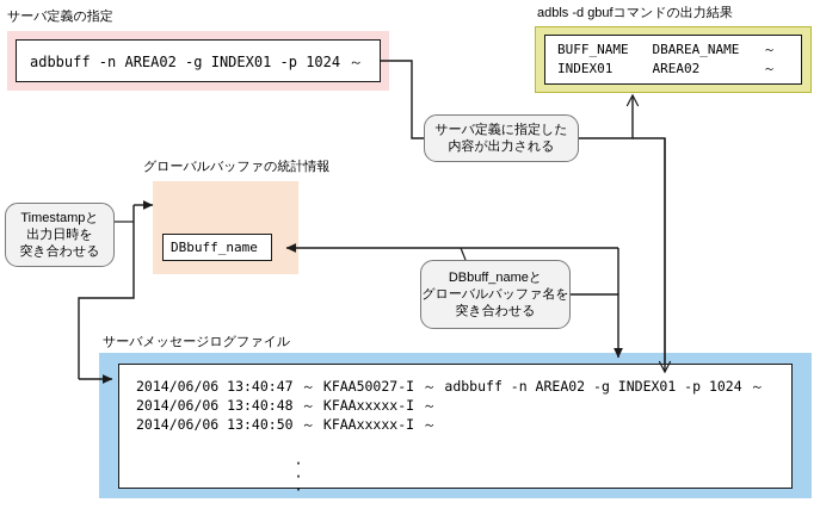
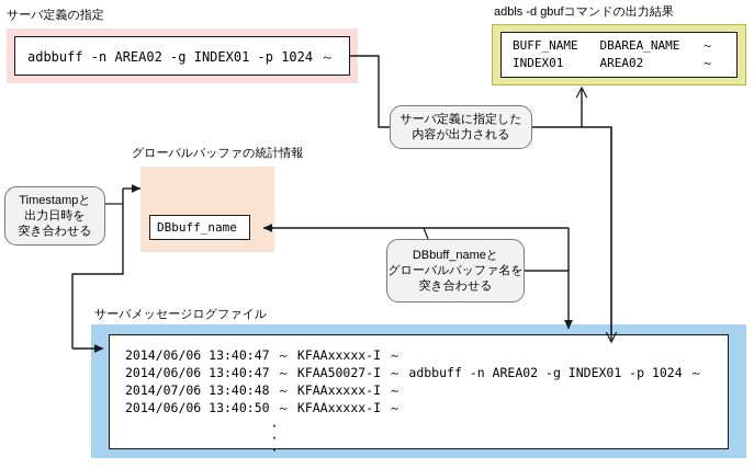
  サーバ定義の指定
  adbbuff -n AREA02 -g INDEX01 -p 1024 ～
  adbls -d gbufコマンドの出力結果
  BUFF_NAME DBAREA_NAME ～
  INDEX01 AREA02 ～
  グローバルバッファの統計情報
  DBbuff_name
  サーバメッセージログファイル
+ 2014/06/06 13:40:47 ～ KFAAxxxxx-I ～
  2014/06/06 13:40:47 ～ KFAA50027-I ～ adbbuff -n AREA02 -g INDEX01 -p 1024 ～
- 2014/06/06 13:40:48 ～ KFAAxxxxx-I ～
+ 2014/07/06 13:40:48 ～ KFAAxxxxx-I ～
  2014/06/06 13:40:50 ～ KFAAxxxxx-I ～
  ·
  ·
  ·
  サーバ定義に指定した
  内容が出力される
  Timestampと
  出力日時を
  突き合わせる
  DBbuff_nameと
  グローバルバッファ名を
  突き合わせる
